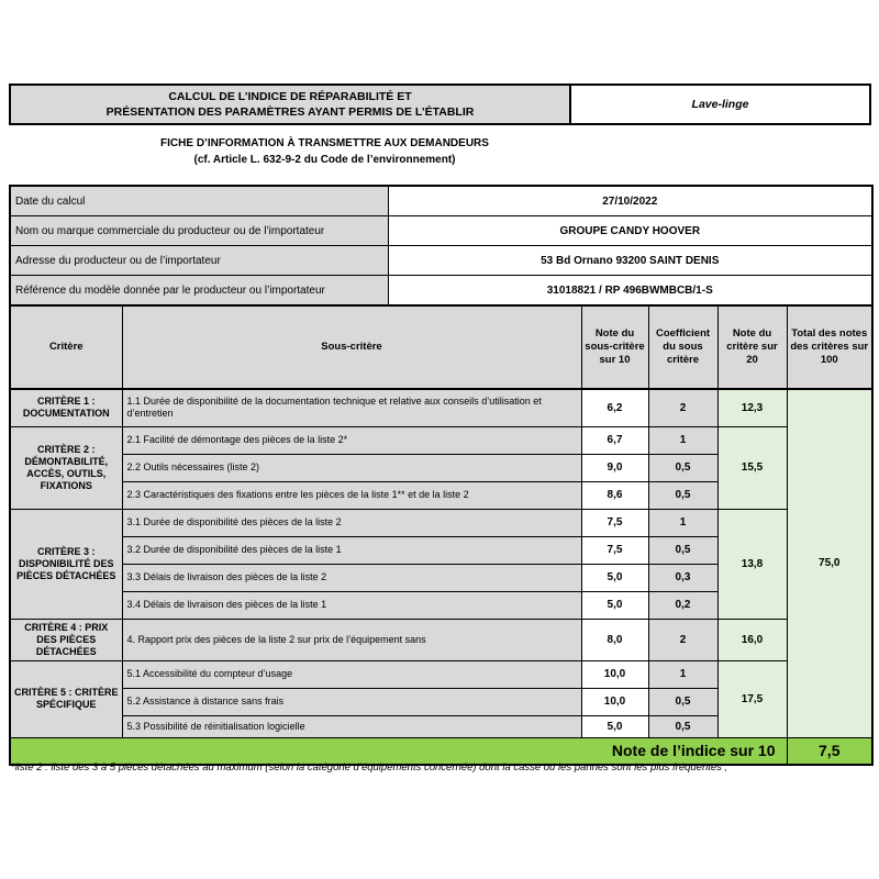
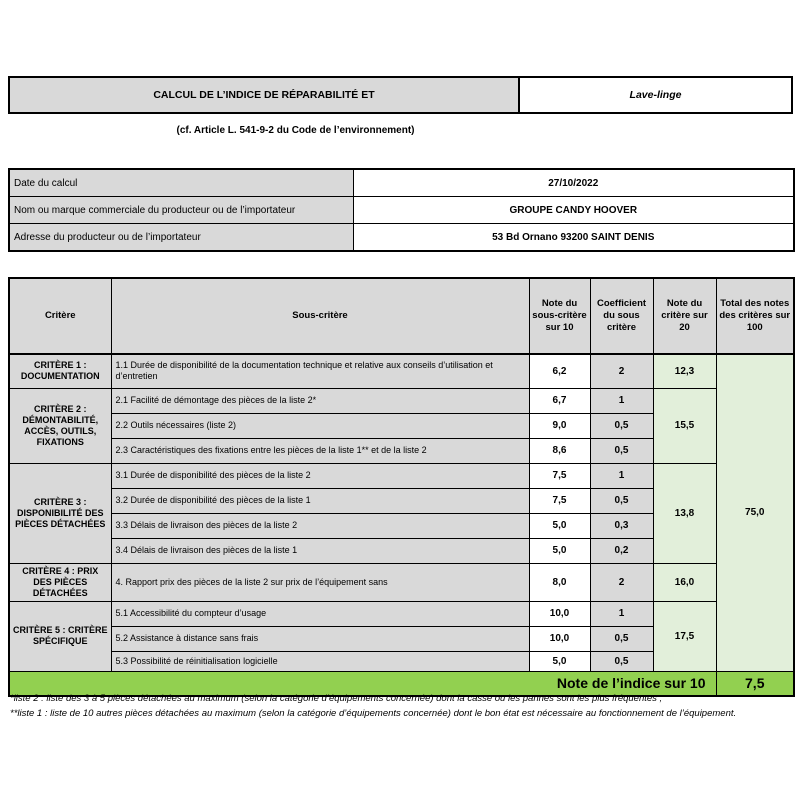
  CALCUL DE L’INDICE DE RÉPARABILITÉ ET
- PRÉSENTATION DES PARAMÈTRES AYANT PERMIS DE L’ÉTABLIR
  Lave-linge
- FICHE D’INFORMATION À TRANSMETTRE AUX DEMANDEURS
- (cf. Article L. 632-9-2 du Code de l’environnement)
+ (cf. Article L. 541-9-2 du Code de l’environnement)
  Date du calcul	27/10/2022
  Nom ou marque commerciale du producteur ou de l’importateur	GROUPE CANDY HOOVER
  Adresse du producteur ou de l’importateur	53 Bd Ornano 93200 SAINT DENIS
- Référence du modèle donnée par le producteur ou l’importateur	31018821 / RP 496BWMBCB/1-S
  Critère	Sous-critère	Note du sous-critère sur 10	Coefficient du sous critère	Note du critère sur 20	Total des notes des critères sur 100
  CRITÈRE 1 : DOCUMENTATION	1.1 Durée de disponibilité de la documentation technique et relative aux conseils d’utilisation et d’entretien	6,2	2	12,3	75,0
  CRITÈRE 2 : DÉMONTABILITÉ, ACCÈS, OUTILS, FIXATIONS	2.1 Facilité de démontage des pièces de la liste 2*	6,7	1	15,5
  2.2 Outils nécessaires (liste 2)	9,0	0,5
  2.3 Caractéristiques des fixations entre les pièces de la liste 1** et de la liste 2	8,6	0,5
  CRITÈRE 3 : DISPONIBILITÉ DES PIÈCES DÉTACHÉES	3.1 Durée de disponibilité des pièces de la liste 2	7,5	1	13,8
  3.2 Durée de disponibilité des pièces de la liste 1	7,5	0,5
  3.3 Délais de livraison des pièces de la liste 2	5,0	0,3
  3.4 Délais de livraison des pièces de la liste 1	5,0	0,2
  CRITÈRE 4 : PRIX DES PIÈCES DÉTACHÉES	4. Rapport prix des pièces de la liste 2 sur prix de l’équipement sans	8,0	2	16,0
  CRITÈRE 5 : CRITÈRE SPÉCIFIQUE	5.1 Accessibilité du compteur d’usage	10,0	1	17,5
  5.2 Assistance à distance sans frais	10,0	0,5
  5.3 Possibilité de réinitialisation logicielle	5,0	0,5
  Note de l’indice sur 10	7,5
  *liste 2 : liste des 3 à 5 pièces détachées au maximum (selon la catégorie d’équipements concernée) dont la casse ou les pannes sont les plus fréquentes ;
+ **liste 1 : liste de 10 autres pièces détachées au maximum (selon la catégorie d’équipements concernée) dont le bon état est nécessaire au fonctionnement de l’équipement.
